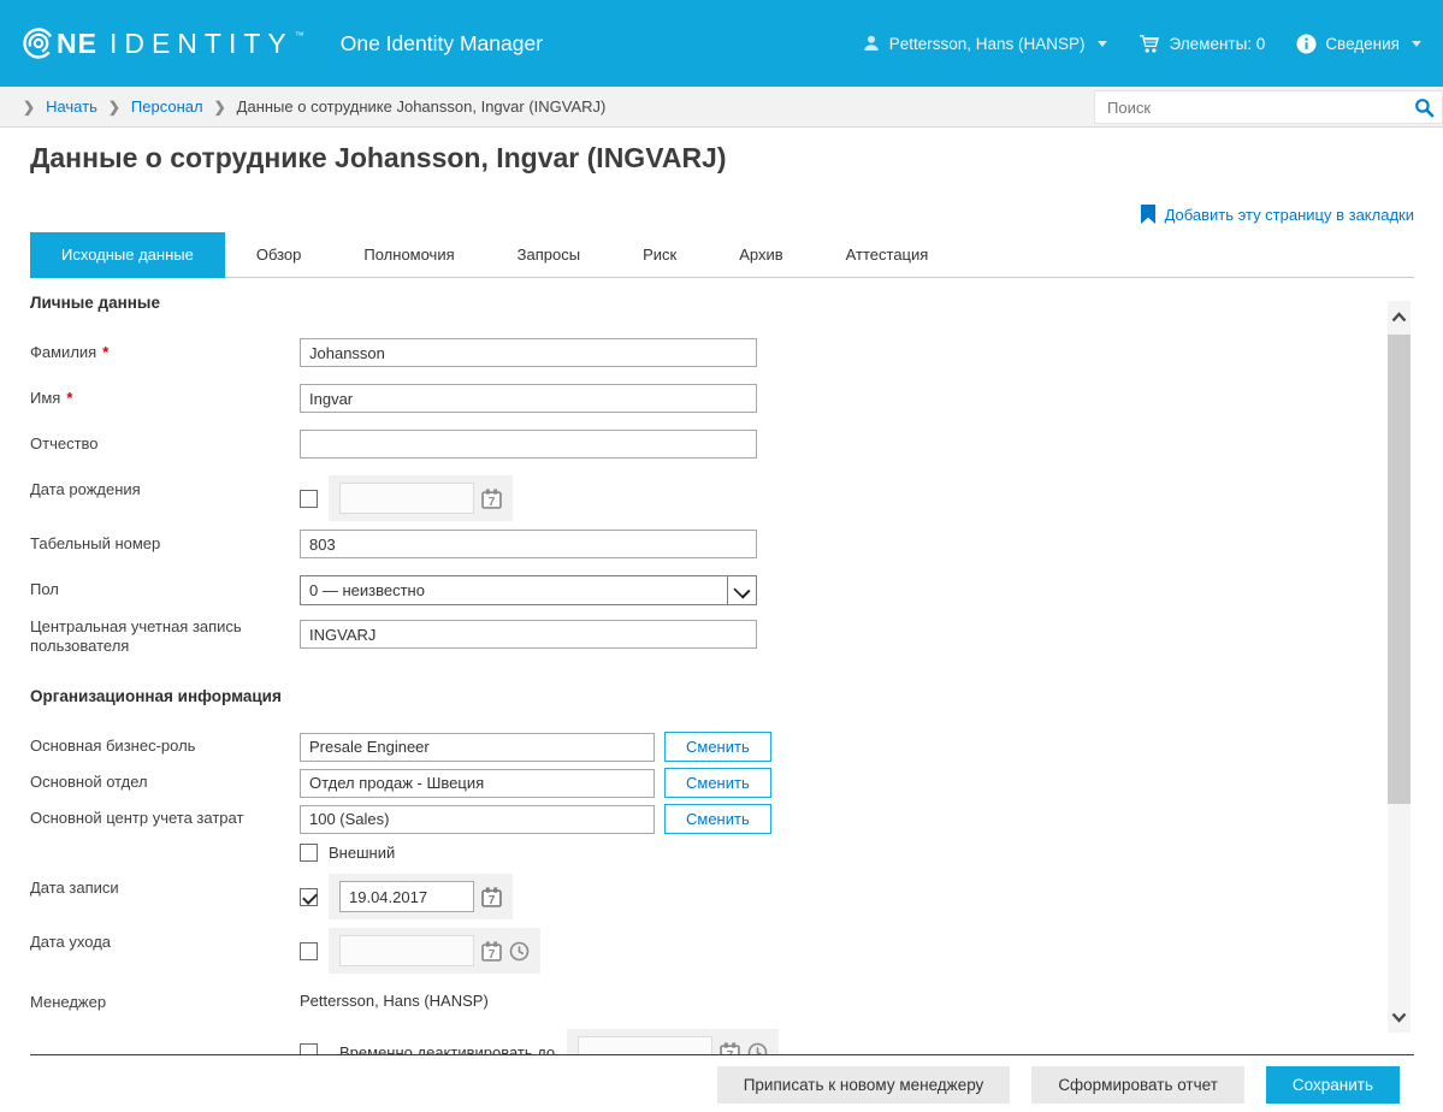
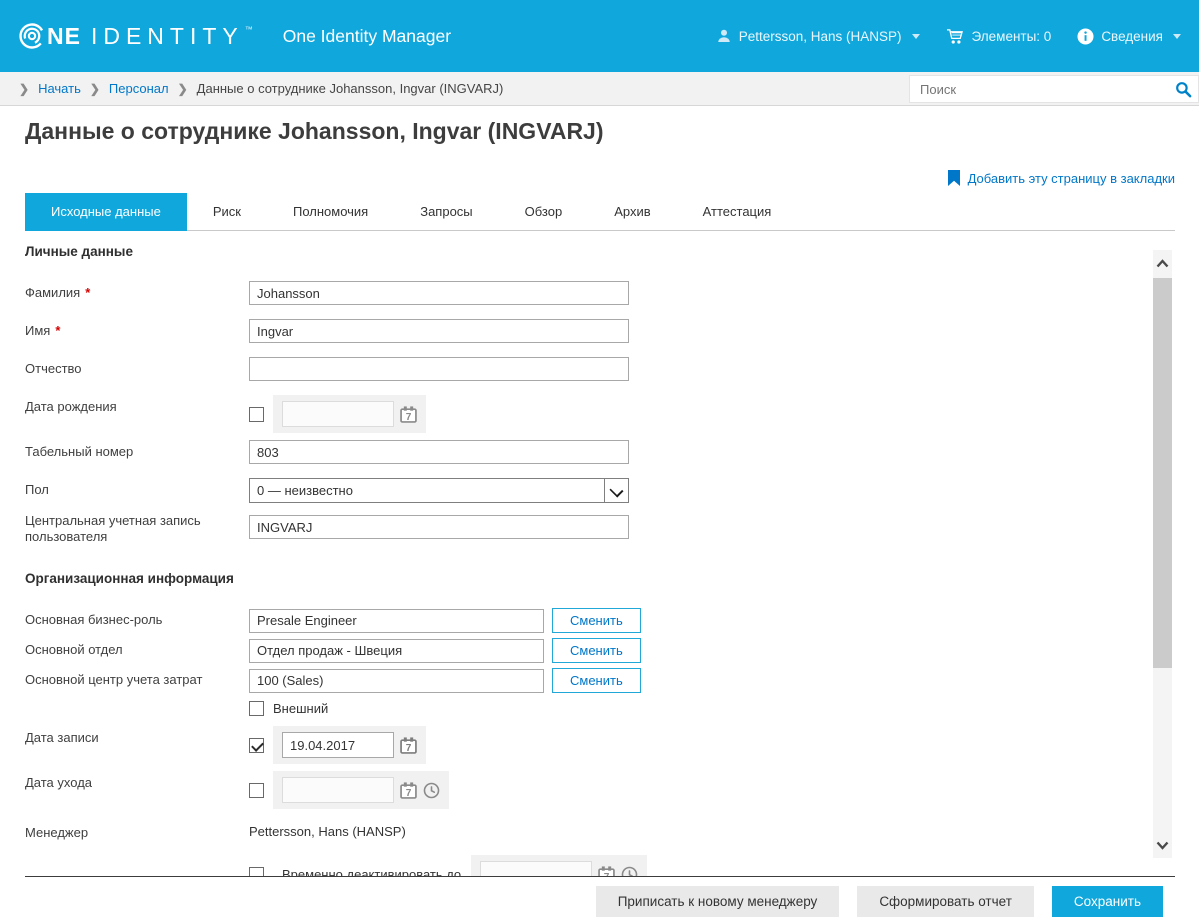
  NE
  IDENTITY
  ™
  One Identity Manager
  Pettersson, Hans (HANSP)
  Элементы: 0
  Сведения
  ❯
  Начать
  ❯
  Персонал
  ❯
  Данные о сотруднике Johansson, Ingvar (INGVARJ)
  Поиск
  Данные о сотруднике Johansson, Ingvar (INGVARJ)
  Добавить эту страницу в закладки
  Исходные данные
- Обзор
+ Риск
  Полномочия
  Запросы
- Риск
+ Обзор
  Архив
  Аттестация
  Личные данные
  Фамилия *
  Johansson
  Имя *
  Ingvar
  Отчество
  Дата рождения
  7
  Табельный номер
  803
  Пол
  0 — неизвестно
  Центральная учетная запись пользователя
  INGVARJ
  Организационная информация
  Основная бизнес-роль
  Presale Engineer
  Сменить
  Основной отдел
  Отдел продаж - Швеция
  Сменить
  Основной центр учета затрат
  100 (Sales)
  Сменить
  Внешний
  Дата записи
  19.04.2017
  7
  Дата ухода
  7
  Менеджер
  Pettersson, Hans (HANSP)
  Временно деактивировать до
  Приписать к новому менеджеру
  Сформировать отчет
  Сохранить
